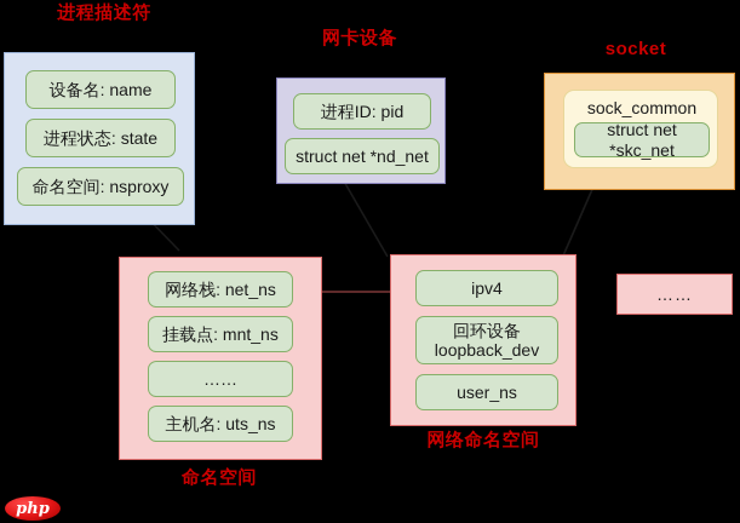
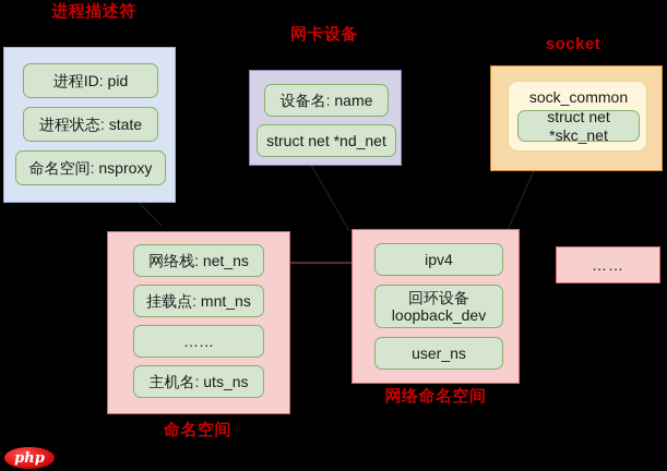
  进程描述符
- 设备名: name
+ 进程ID: pid
  进程状态: state
  命名空间: nsproxy
  网卡设备
- 进程ID: pid
+ 设备名: name
  struct net *nd_net
  socket
  sock_common
  struct net *skc_net
  网络栈: net_ns
  挂载点: mnt_ns
  ……
  主机名: uts_ns
  命名空间
  ipv4
  回环设备
  loopback_dev
  user_ns
  网络命名空间
  ……
  php
